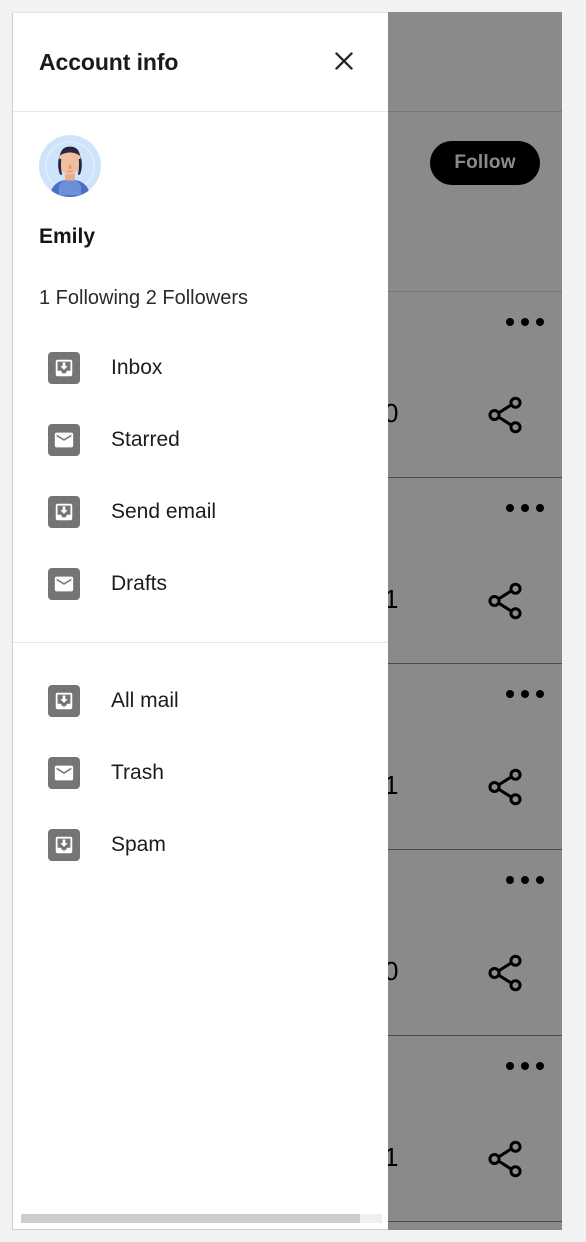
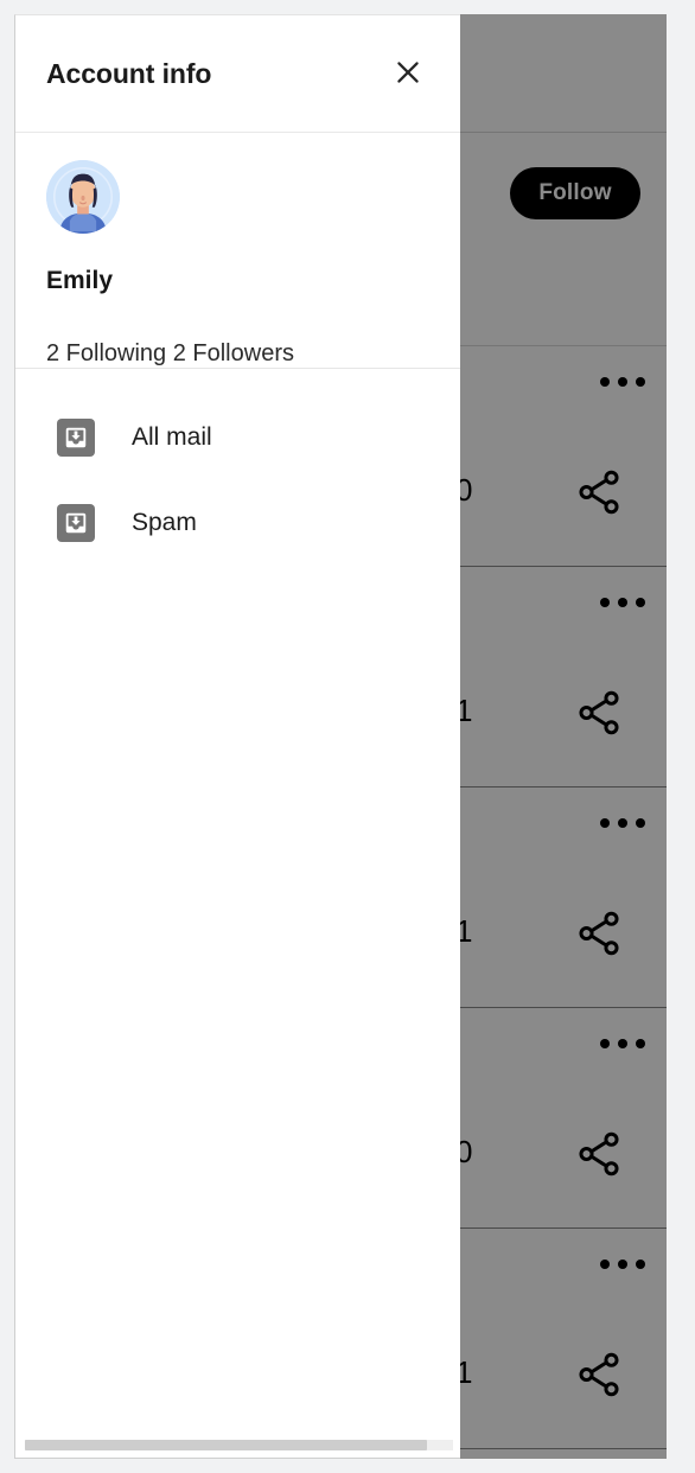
  Follow
  0
  1
  1
  0
  1
  Account info
  Emily
- 1 Following 2 Followers
+ 2 Following 2 Followers
- Inbox
- Starred
- Send email
- Drafts
  All mail
- Trash
  Spam
